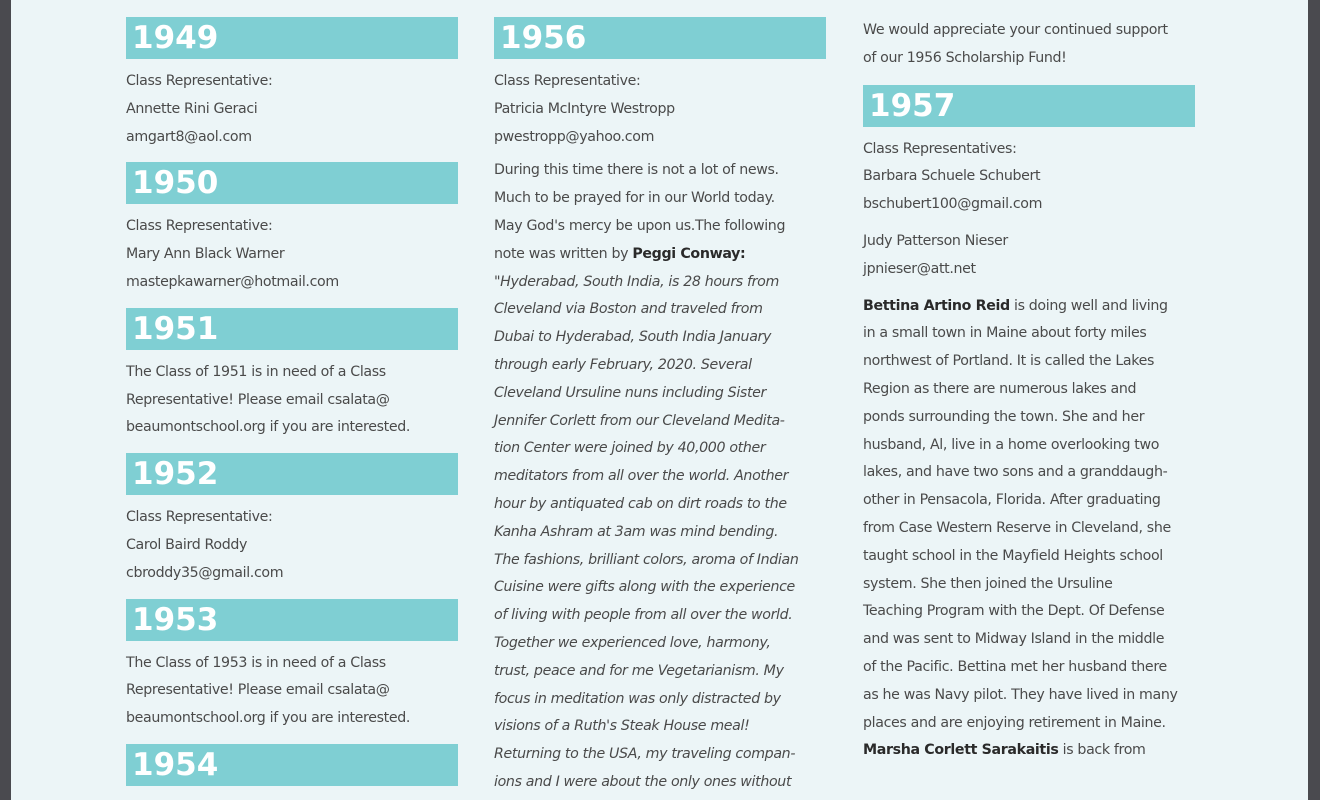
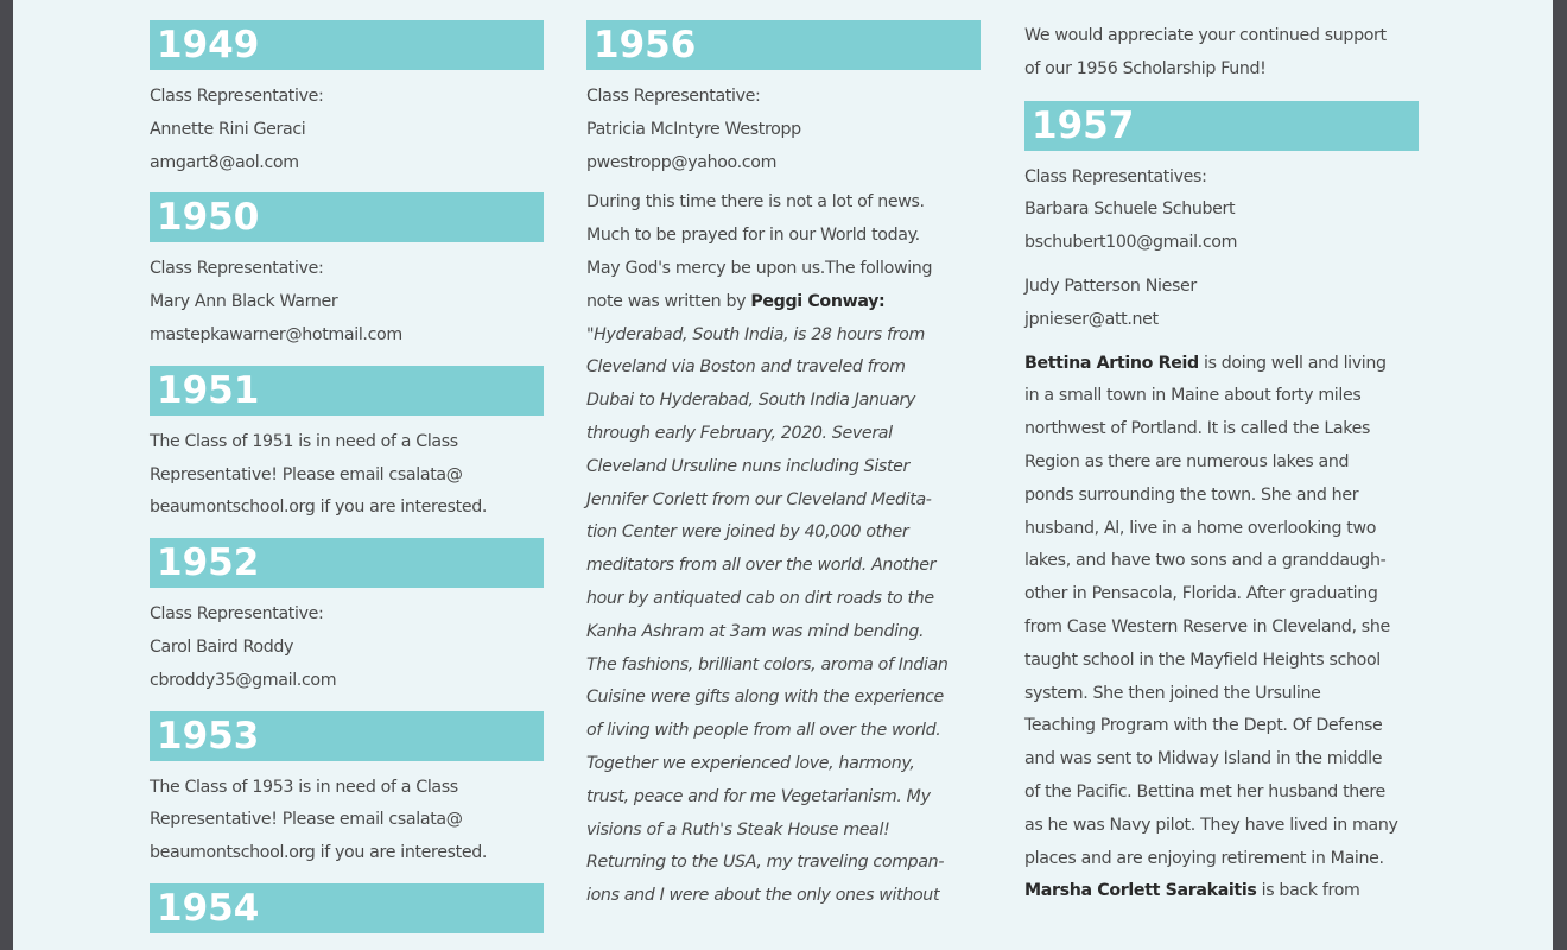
  1949
  Class Representative:
  Annette Rini Geraci
  amgart8@aol.com
  1950
  Class Representative:
  Mary Ann Black Warner
  mastepkawarner@hotmail.com
  1951
  The Class of 1951 is in need of a Class
  Representative! Please email csalata@
  beaumontschool.org if you are interested.
  1952
  Class Representative:
  Carol Baird Roddy
  cbroddy35@gmail.com
  1953
  The Class of 1953 is in need of a Class
  Representative! Please email csalata@
  beaumontschool.org if you are interested.
  1954
  1956
  Class Representative:
  Patricia McIntyre Westropp
  pwestropp@yahoo.com
  During this time there is not a lot of news.
  Much to be prayed for in our World today.
  May God's mercy be upon us.The following
  note was written by Peggi Conway:
  "Hyderabad, South India, is 28 hours from
  Cleveland via Boston and traveled from
  Dubai to Hyderabad, South India January
  through early February, 2020. Several
  Cleveland Ursuline nuns including Sister
  Jennifer Corlett from our Cleveland Medita-
  tion Center were joined by 40,000 other
  meditators from all over the world. Another
  hour by antiquated cab on dirt roads to the
  Kanha Ashram at 3am was mind bending.
  The fashions, brilliant colors, aroma of Indian
  Cuisine were gifts along with the experience
  of living with people from all over the world.
  Together we experienced love, harmony,
  trust, peace and for me Vegetarianism. My
- focus in meditation was only distracted by
  visions of a Ruth's Steak House meal!
  Returning to the USA, my traveling compan-
  ions and I were about the only ones without
  We would appreciate your continued support
  of our 1956 Scholarship Fund!
  1957
  Class Representatives:
  Barbara Schuele Schubert
  bschubert100@gmail.com
  Judy Patterson Nieser
  jpnieser@att.net
  Bettina Artino Reid is doing well and living
  in a small town in Maine about forty miles
  northwest of Portland. It is called the Lakes
  Region as there are numerous lakes and
  ponds surrounding the town. She and her
  husband, Al, live in a home overlooking two
  lakes, and have two sons and a granddaugh-
  other in Pensacola, Florida. After graduating
  from Case Western Reserve in Cleveland, she
  taught school in the Mayfield Heights school
  system. She then joined the Ursuline
  Teaching Program with the Dept. Of Defense
  and was sent to Midway Island in the middle
  of the Pacific. Bettina met her husband there
  as he was Navy pilot. They have lived in many
  places and are enjoying retirement in Maine.
  Marsha Corlett Sarakaitis is back from
